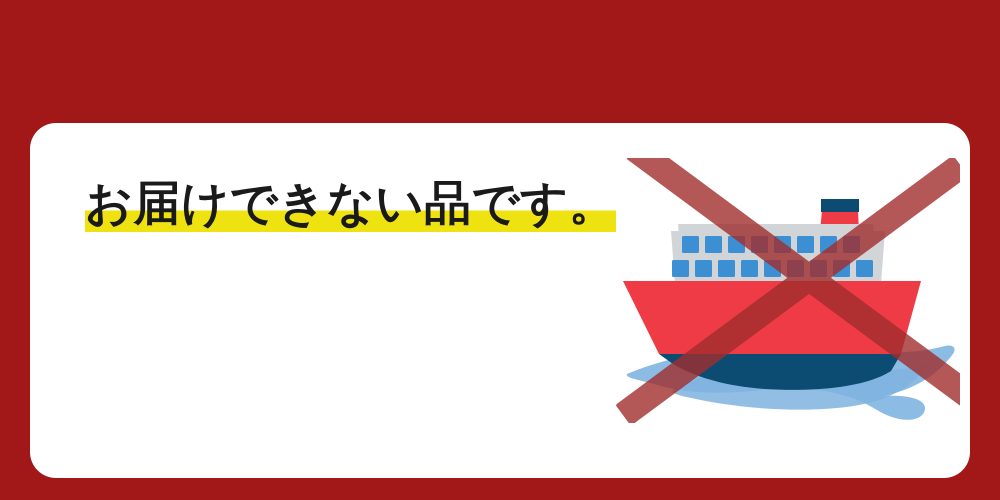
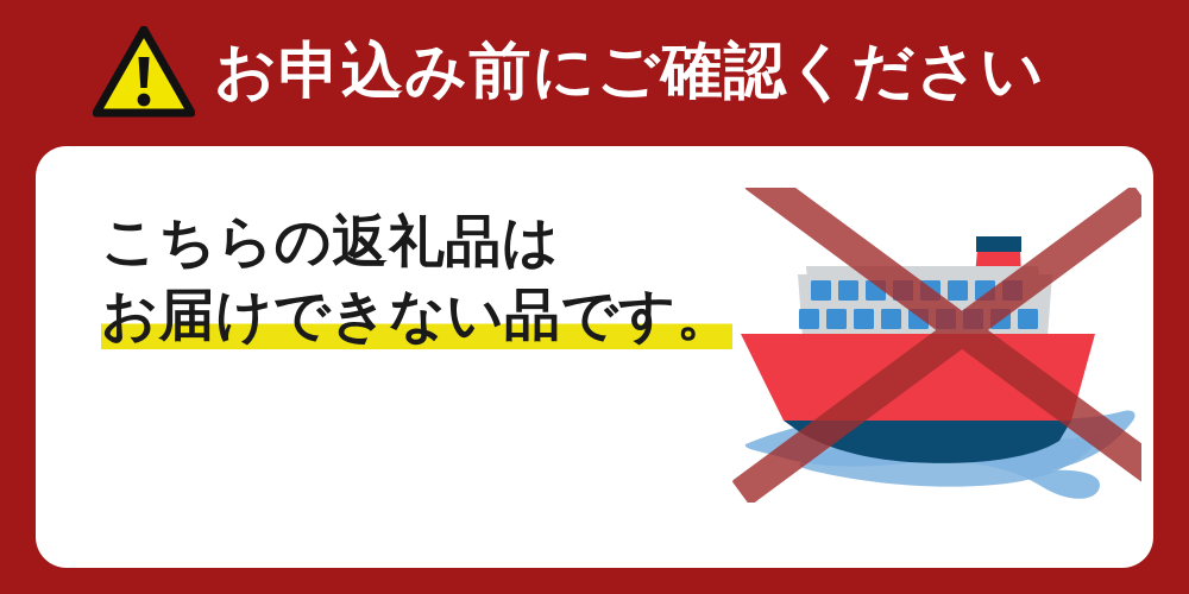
+ お申込み前にご確認ください
+ こちらの返礼品は
  お届けできない品です。
